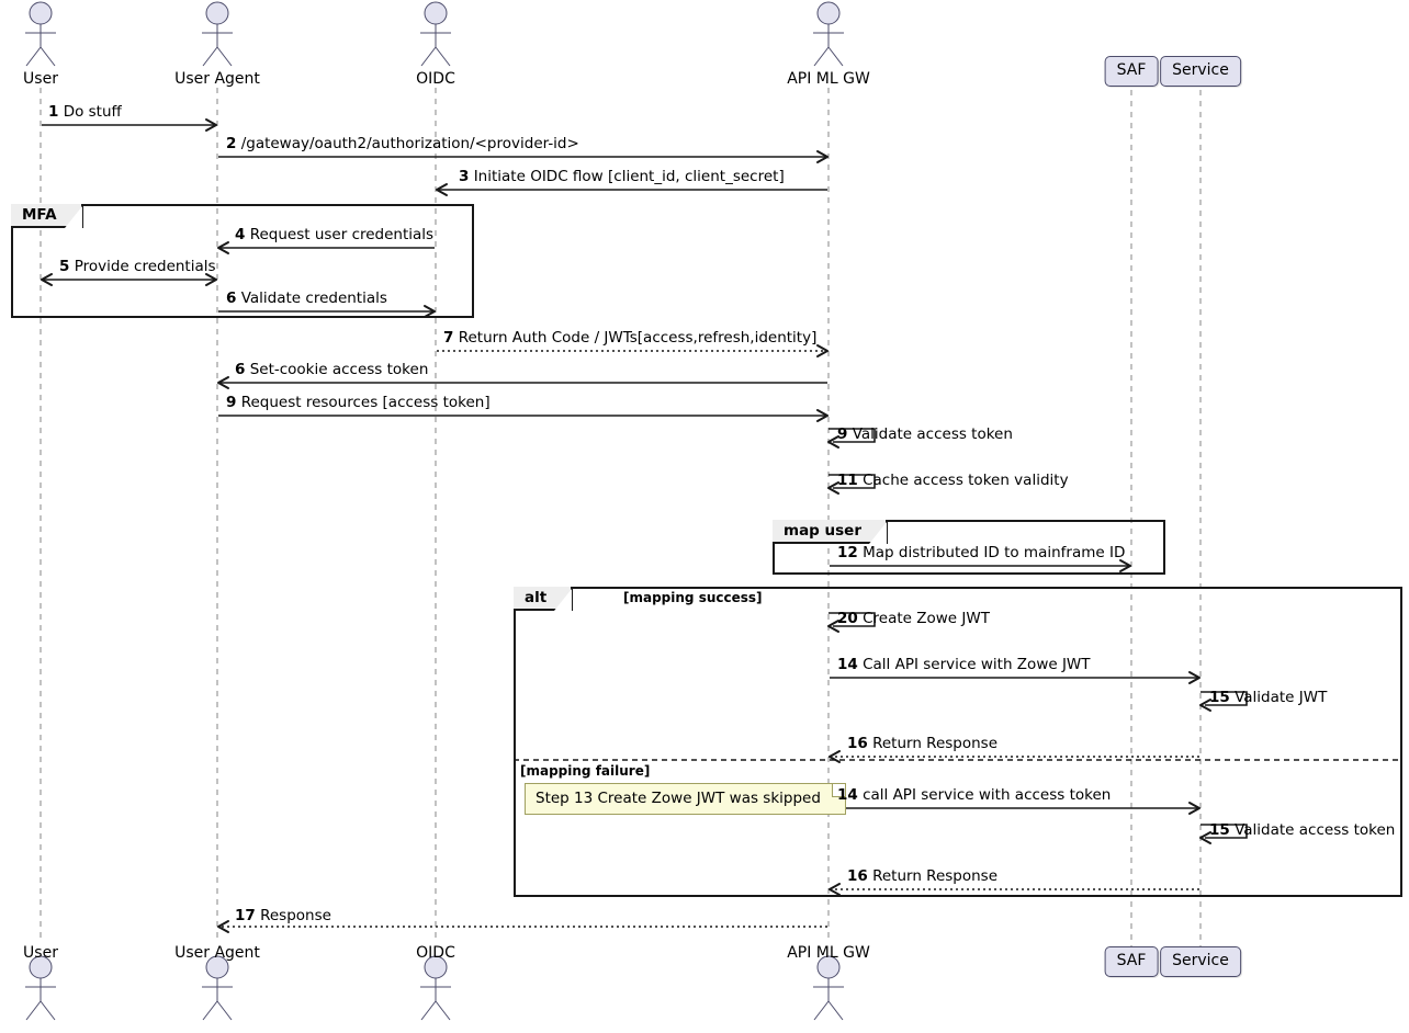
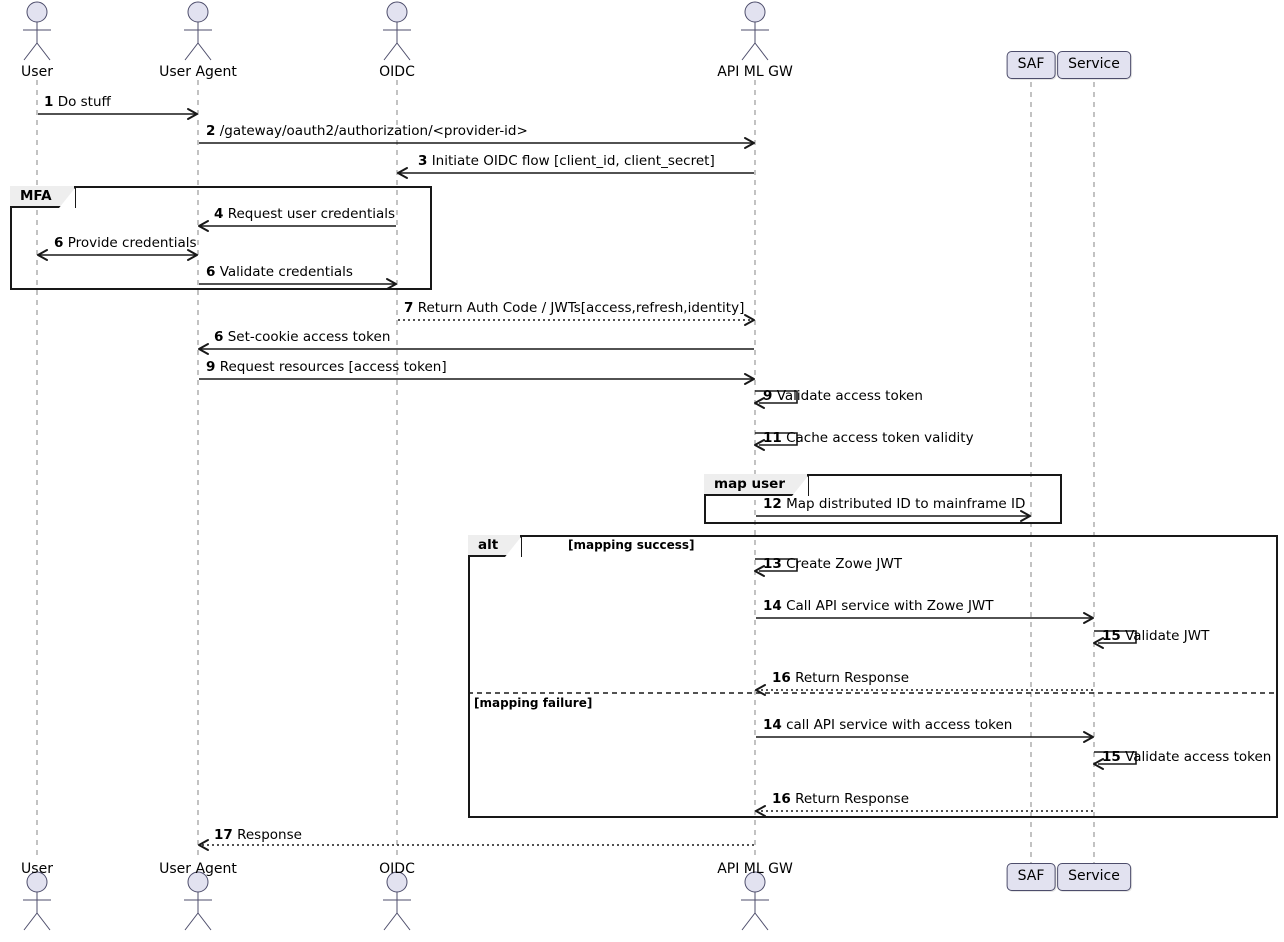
  User
  User Agent
  OIDC
  API ML GW
  SAF
  Service
  User
  User Agent
  OIDC
  API ML GW
  SAF
  Service
  MFA
  map user
  alt
  [mapping success]
  [mapping failure]
- Step 13 Create Zowe JWT was skipped
  1 Do stuff
  2 /gateway/oauth2/authorization/<provider-id>
  3 Initiate OIDC flow [client_id, client_secret]
  4 Request user credentials
- 5 Provide credentials
+ 6 Provide credentials
  6 Validate credentials
  7 Return Auth Code / JWTs[access,refresh,identity]
  6 Set-cookie access token
  9 Request resources [access token]
  9 Validate access token
  11 Cache access token validity
  12 Map distributed ID to mainframe ID
- 20 Create Zowe JWT
+ 13 Create Zowe JWT
  14 Call API service with Zowe JWT
  15 Validate JWT
  16 Return Response
  14 call API service with access token
  15 Validate access token
  16 Return Response
  17 Response
